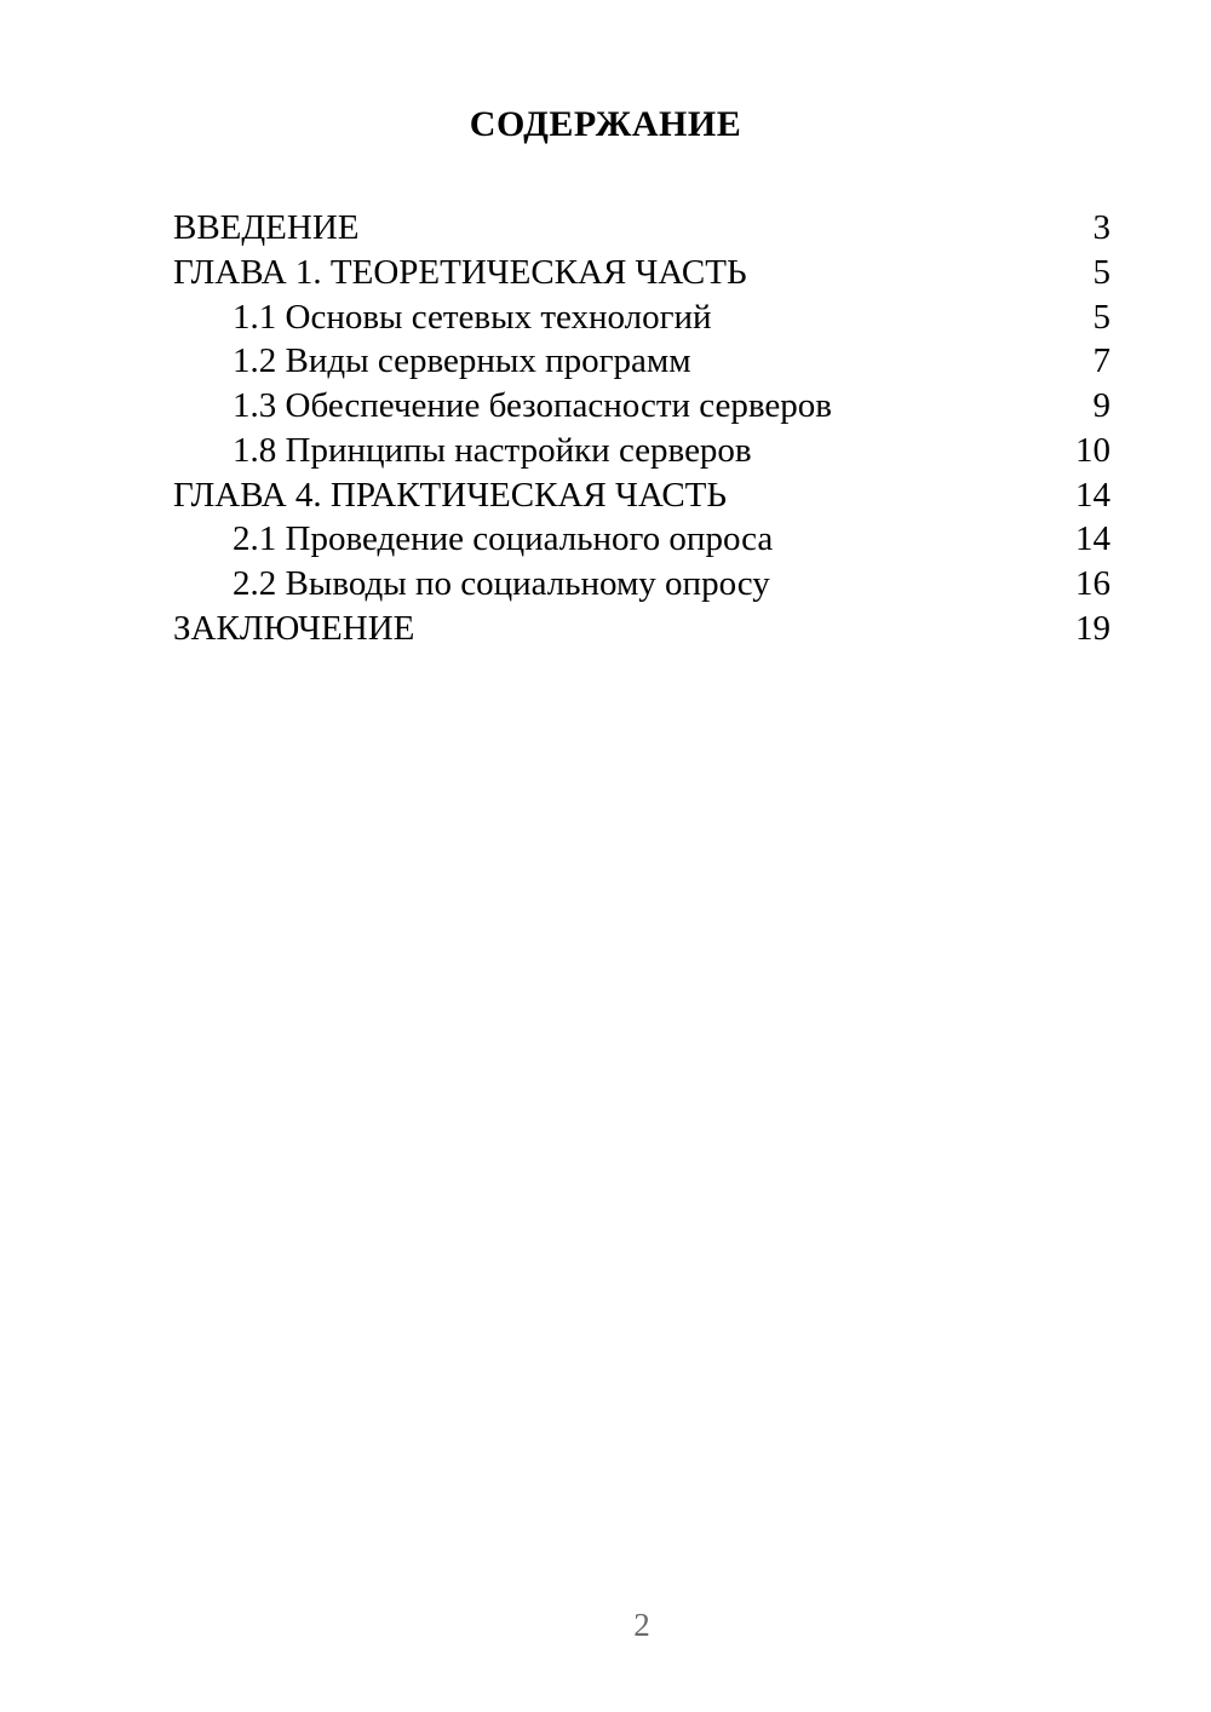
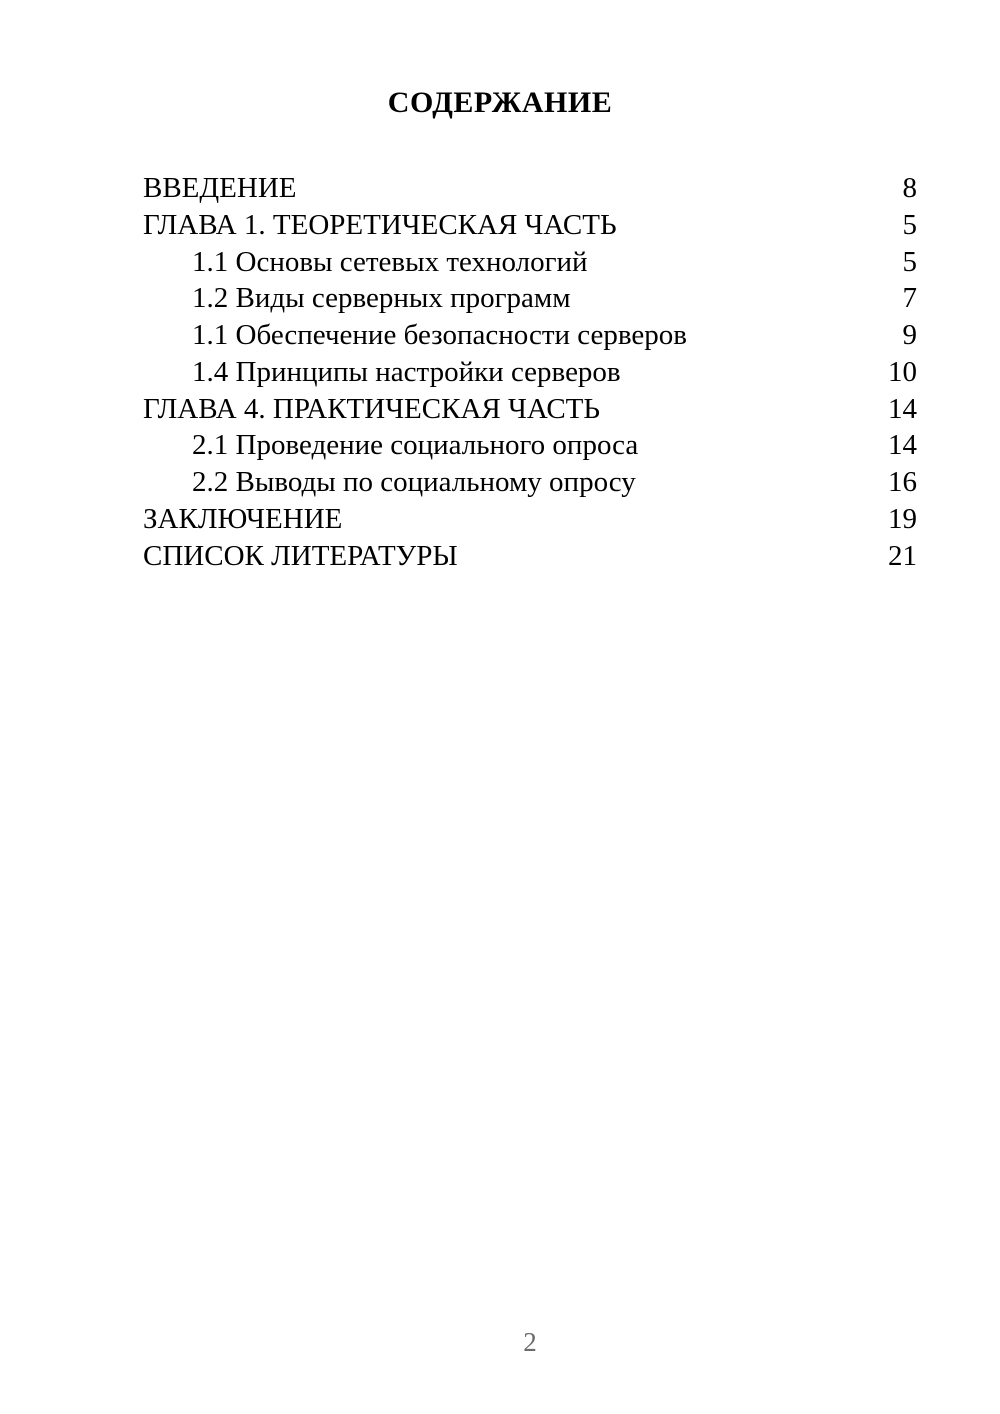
  СОДЕРЖАНИЕ
  ВВЕДЕНИЕ
- 3
+ 8
  ГЛАВА 1. ТЕОРЕТИЧЕСКАЯ ЧАСТЬ
  5
  1.1 Основы сетевых технологий
  5
  1.2 Виды серверных программ
  7
- 1.3 Обеспечение безопасности серверов
+ 1.1 Обеспечение безопасности серверов
  9
- 1.8 Принципы настройки серверов
+ 1.4 Принципы настройки серверов
  10
  ГЛАВА 4. ПРАКТИЧЕСКАЯ ЧАСТЬ
  14
  2.1 Проведение социального опроса
  14
  2.2 Выводы по социальному опросу
  16
  ЗАКЛЮЧЕНИЕ
  19
+ СПИСОК ЛИТЕРАТУРЫ
+ 21
  2
